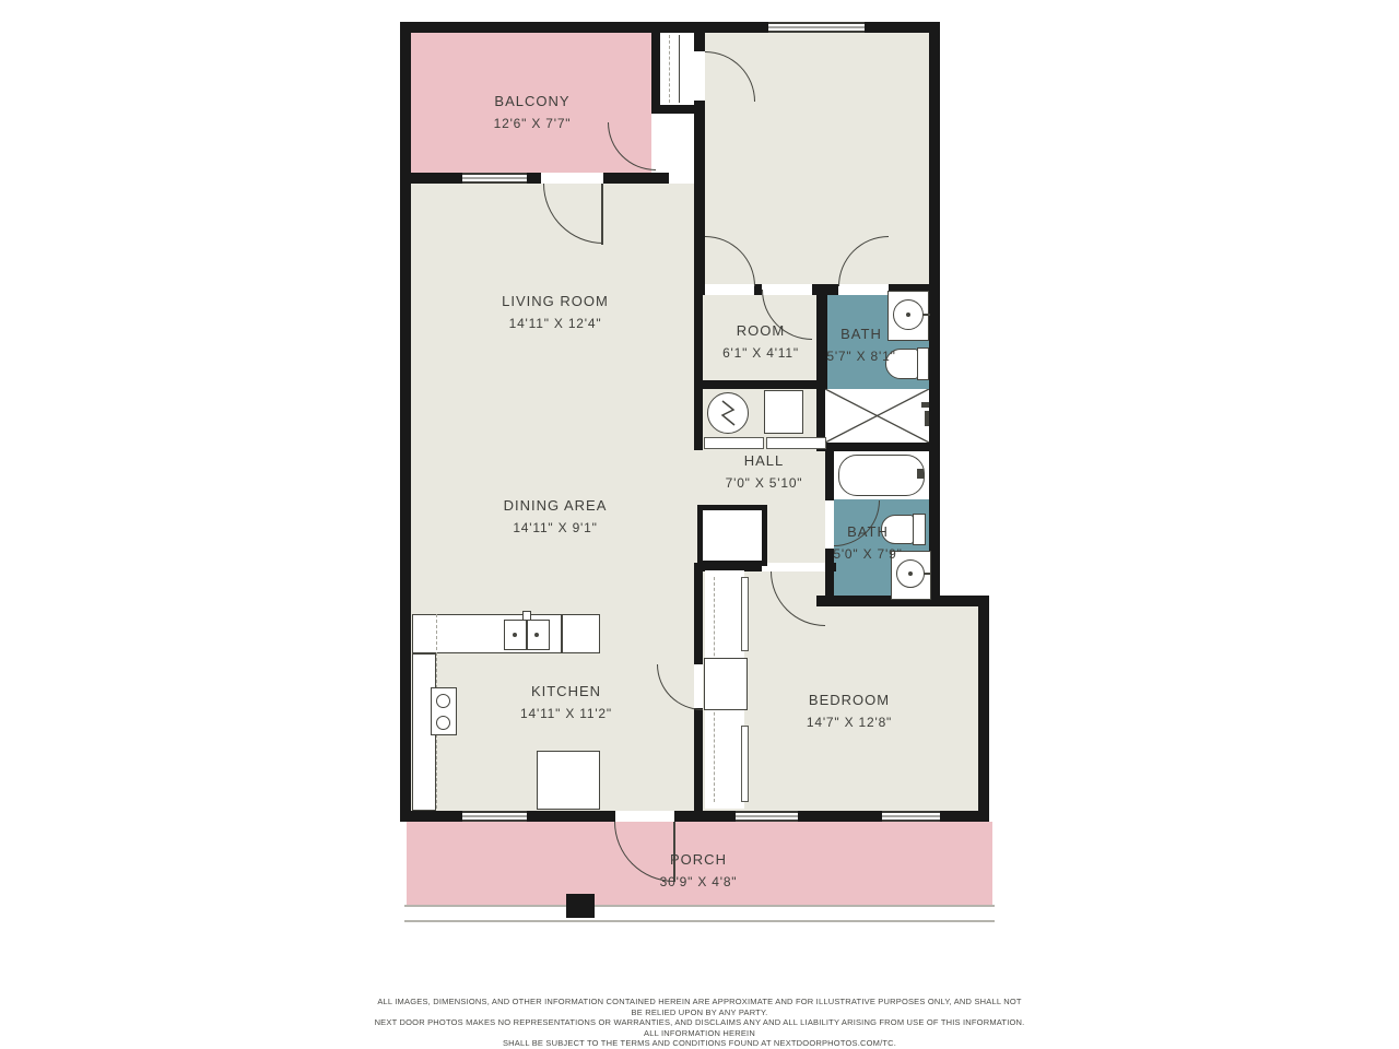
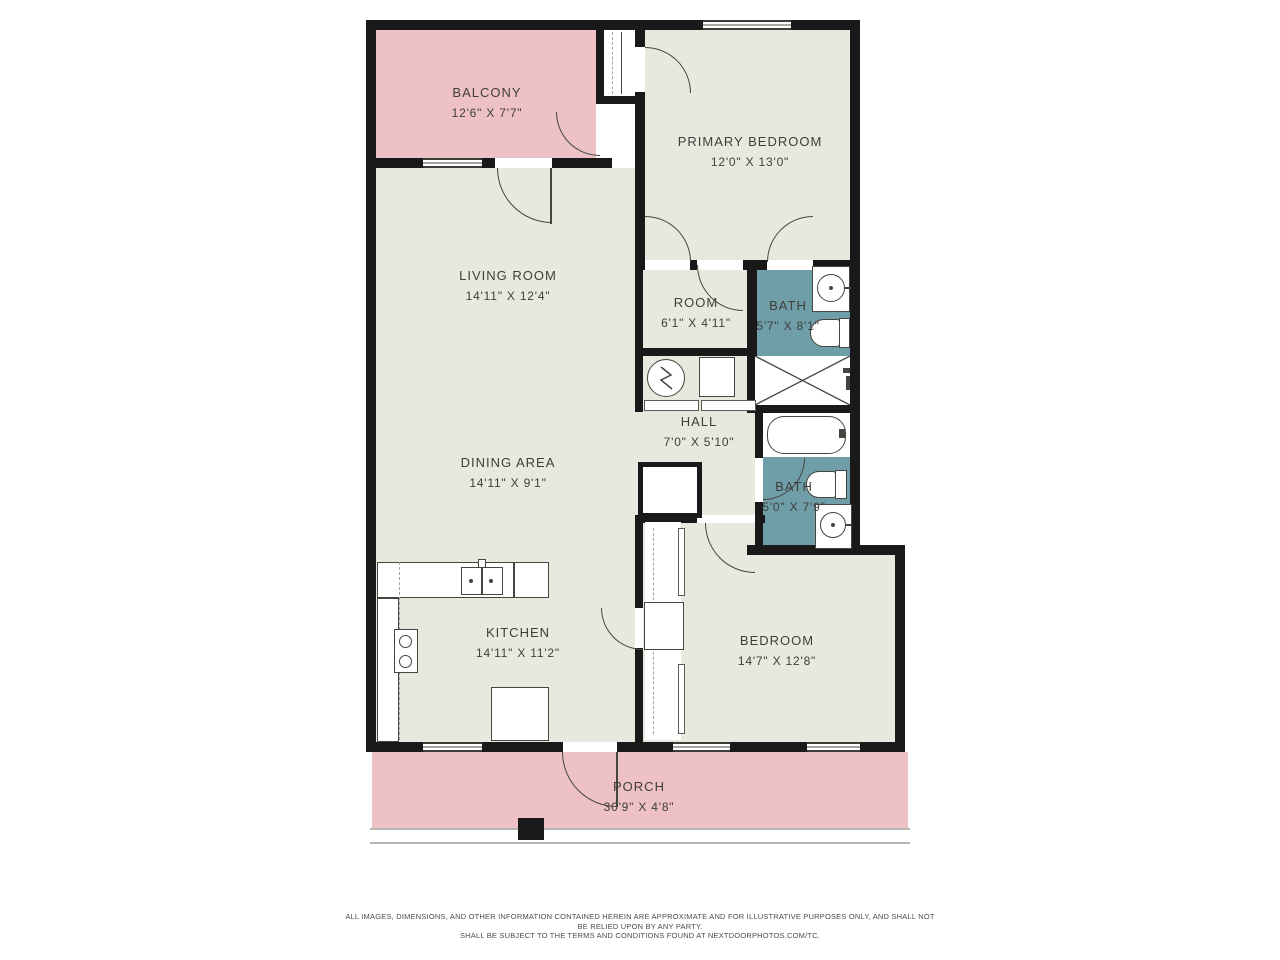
  BALCONY
  12'6" X 7'7"
+ PRIMARY BEDROOM
+ 12'0" X 13'0"
  LIVING ROOM
  14'11" X 12'4"
  ROOM
  6'1" X 4'11"
  BATH
  5'7" X 8'1"
  HALL
  7'0" X 5'10"
  DINING AREA
  14'11" X 9'1"
  BATH
  5'0" X 7'9"
  KITCHEN
  14'11" X 11'2"
  BEDROOM
  14'7" X 12'8"
  PORCH
  30'9" X 4'8"
  ALL IMAGES, DIMENSIONS, AND OTHER INFORMATION CONTAINED HEREIN ARE APPROXIMATE AND FOR ILLUSTRATIVE PURPOSES ONLY, AND SHALL NOT BE RELIED UPON BY ANY PARTY.
- NEXT DOOR PHOTOS MAKES NO REPRESENTATIONS OR WARRANTIES, AND DISCLAIMS ANY AND ALL LIABILITY ARISING FROM USE OF THIS INFORMATION. ALL INFORMATION HEREIN
  SHALL BE SUBJECT TO THE TERMS AND CONDITIONS FOUND AT NEXTDOORPHOTOS.COM/TC.
